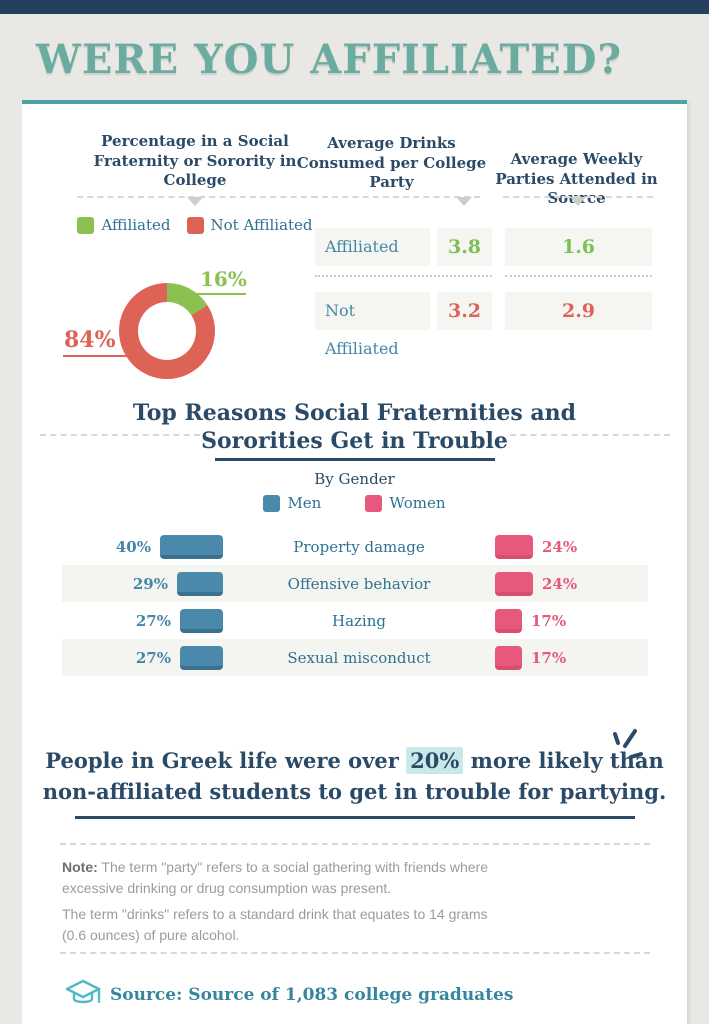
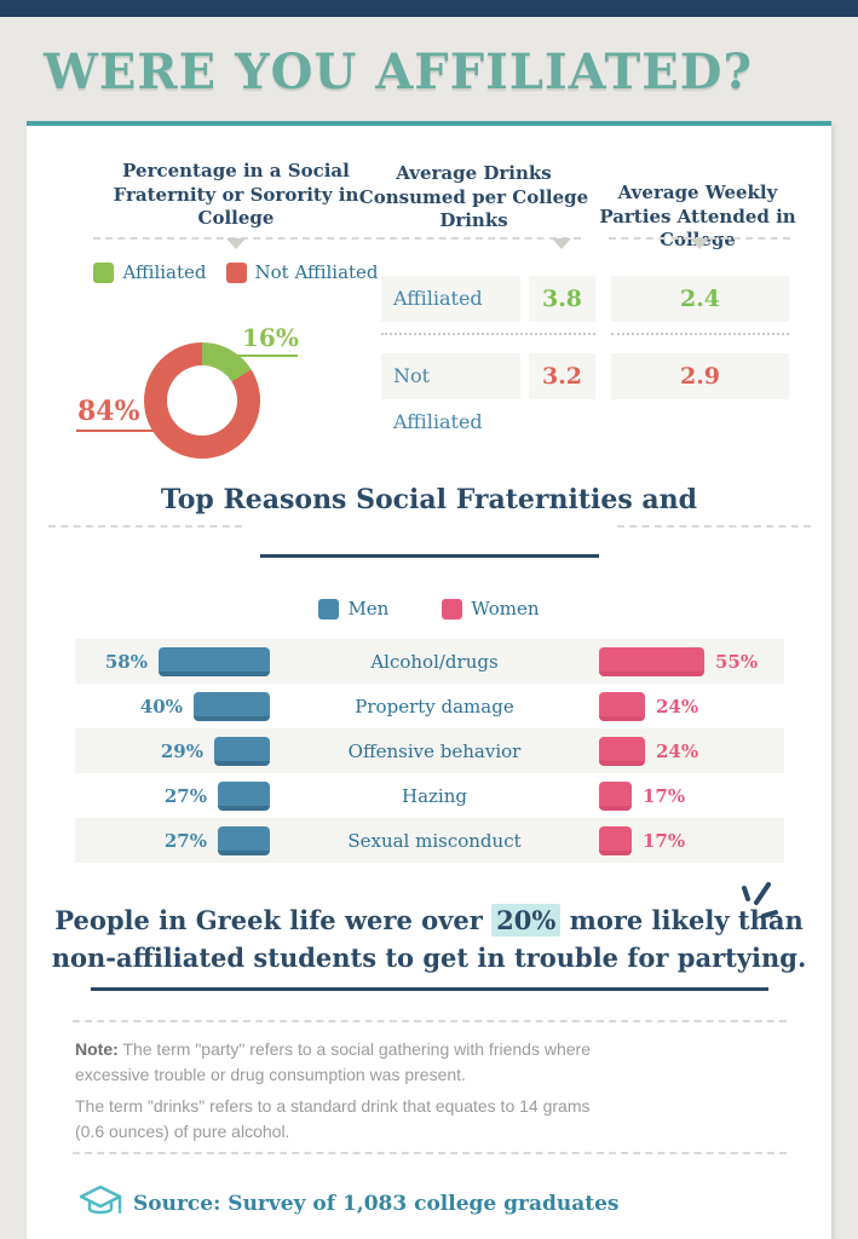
  WERE YOU AFFILIATED?
  Percentage in a Social Fraternity or Sorority in College
  Affiliated
  Not Affiliated
  16%
  84%
- Average Drinks Consumed per College Party
+ Average Drinks Consumed per College Drinks
- Average Weekly Parties Attended in Source
+ Average Weekly Parties Attended in College
  Affiliated
  3.8
- 1.6
+ 2.4
  Not Affiliated
  3.2
  2.9
  Top Reasons Social Fraternities and
- Sororities Get in Trouble
- By Gender
  Men
  Women
+ 58%
+ Alcohol/drugs
+ 55%
  40%
  Property damage
  24%
  29%
  Offensive behavior
  24%
  27%
  Hazing
  17%
  27%
  Sexual misconduct
  17%
  People in Greek life were over 20% more likely than
  non-affiliated students to get in trouble for partying.
- Note: The term "party" refers to a social gathering with friends where excessive drinking or drug consumption was present.
+ Note: The term "party" refers to a social gathering with friends where excessive trouble or drug consumption was present.
  The term "drinks" refers to a standard drink that equates to 14 grams (0.6 ounces) of pure alcohol.
- Source: Source of 1,083 college graduates
+ Source: Survey of 1,083 college graduates
